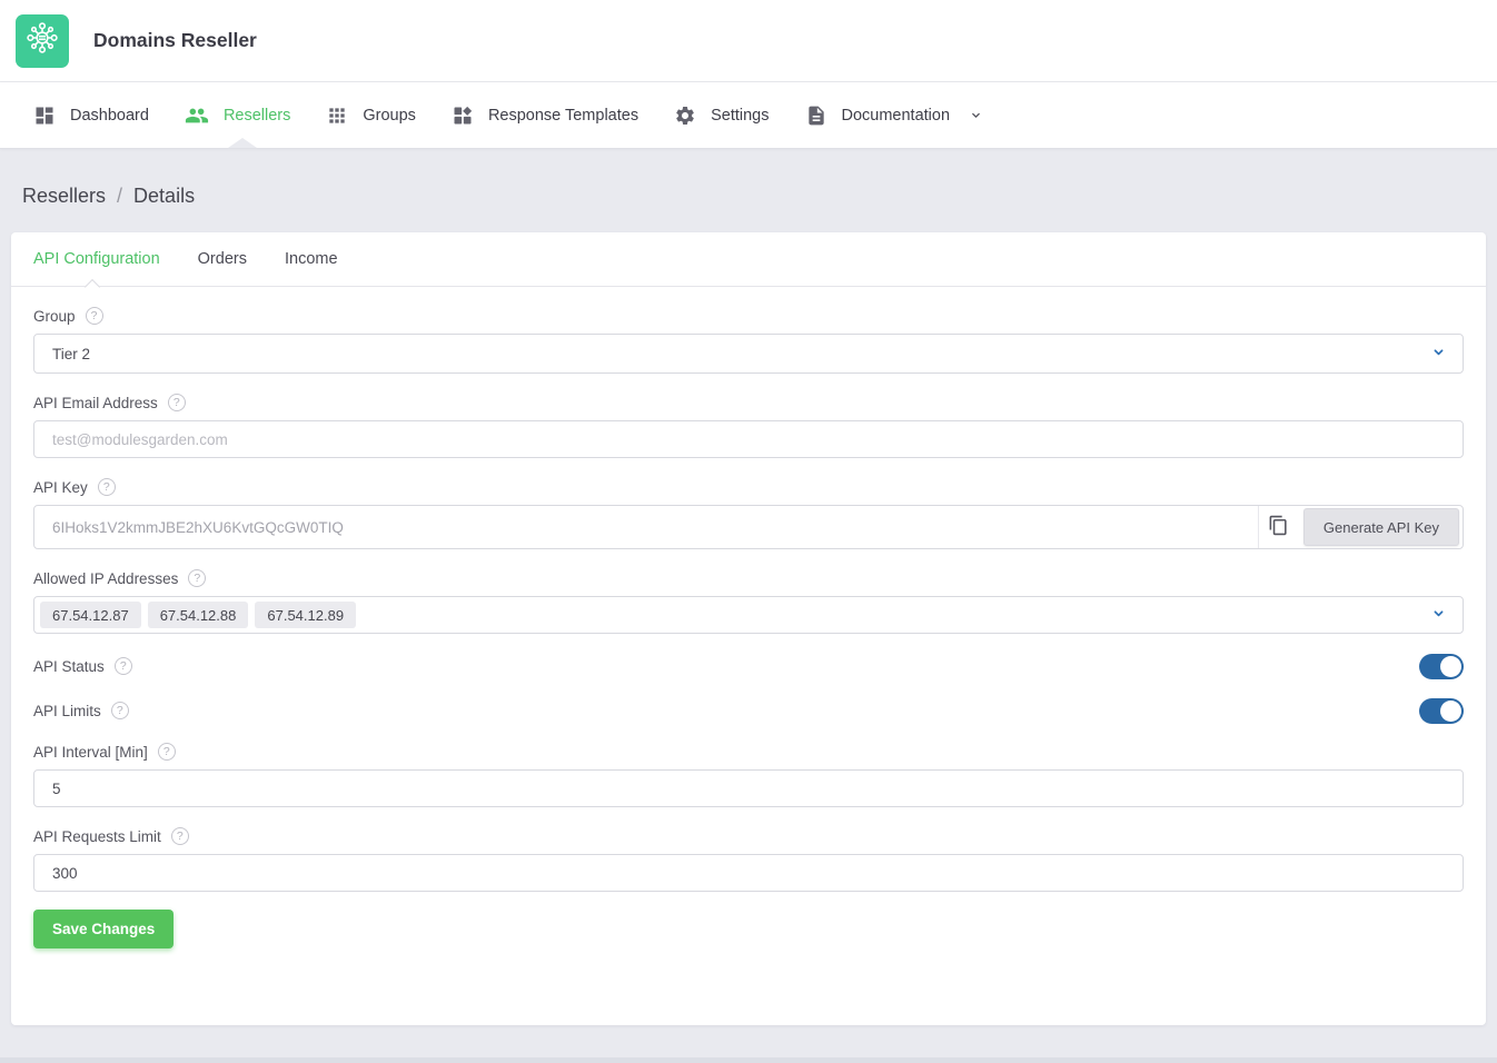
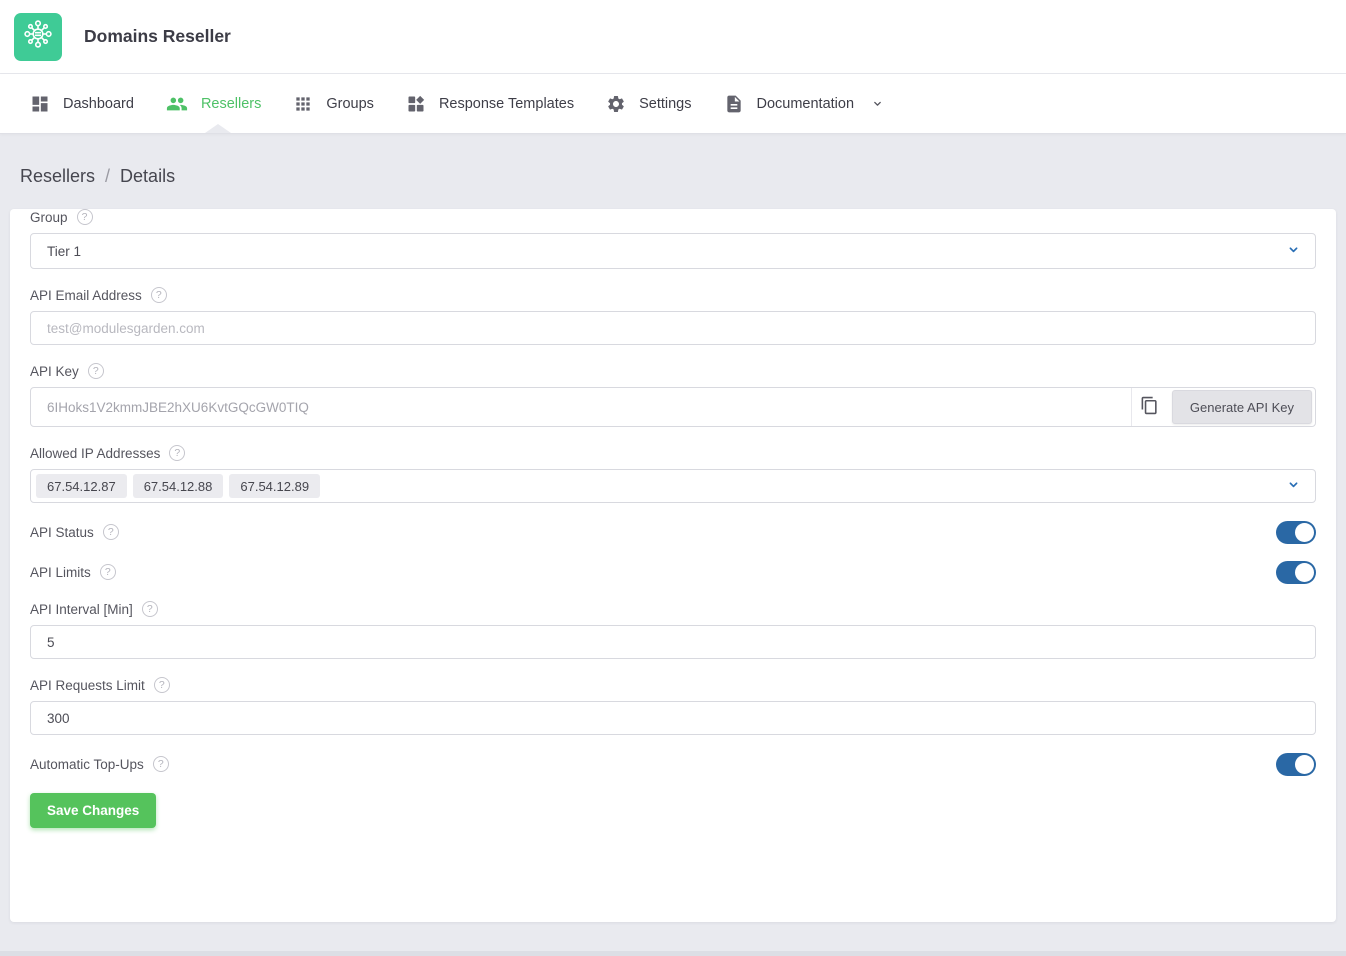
  Domains Reseller
  Dashboard
  Resellers
  Groups
  Response Templates
  Settings
  Documentation
  Resellers
  /
  Details
- API Configuration
- Orders
- Income
  Group
- Tier 2
+ Tier 1
  API Email Address
  test@modulesgarden.com
  API Key
  6IHoks1V2kmmJBE2hXU6KvtGQcGW0TIQ
  Generate API Key
  Allowed IP Addresses
  67.54.12.87
  67.54.12.88
  67.54.12.89
  API Status
  API Limits
  API Interval [Min]
  5
  API Requests Limit
  300
+ Automatic Top-Ups
  Save Changes
